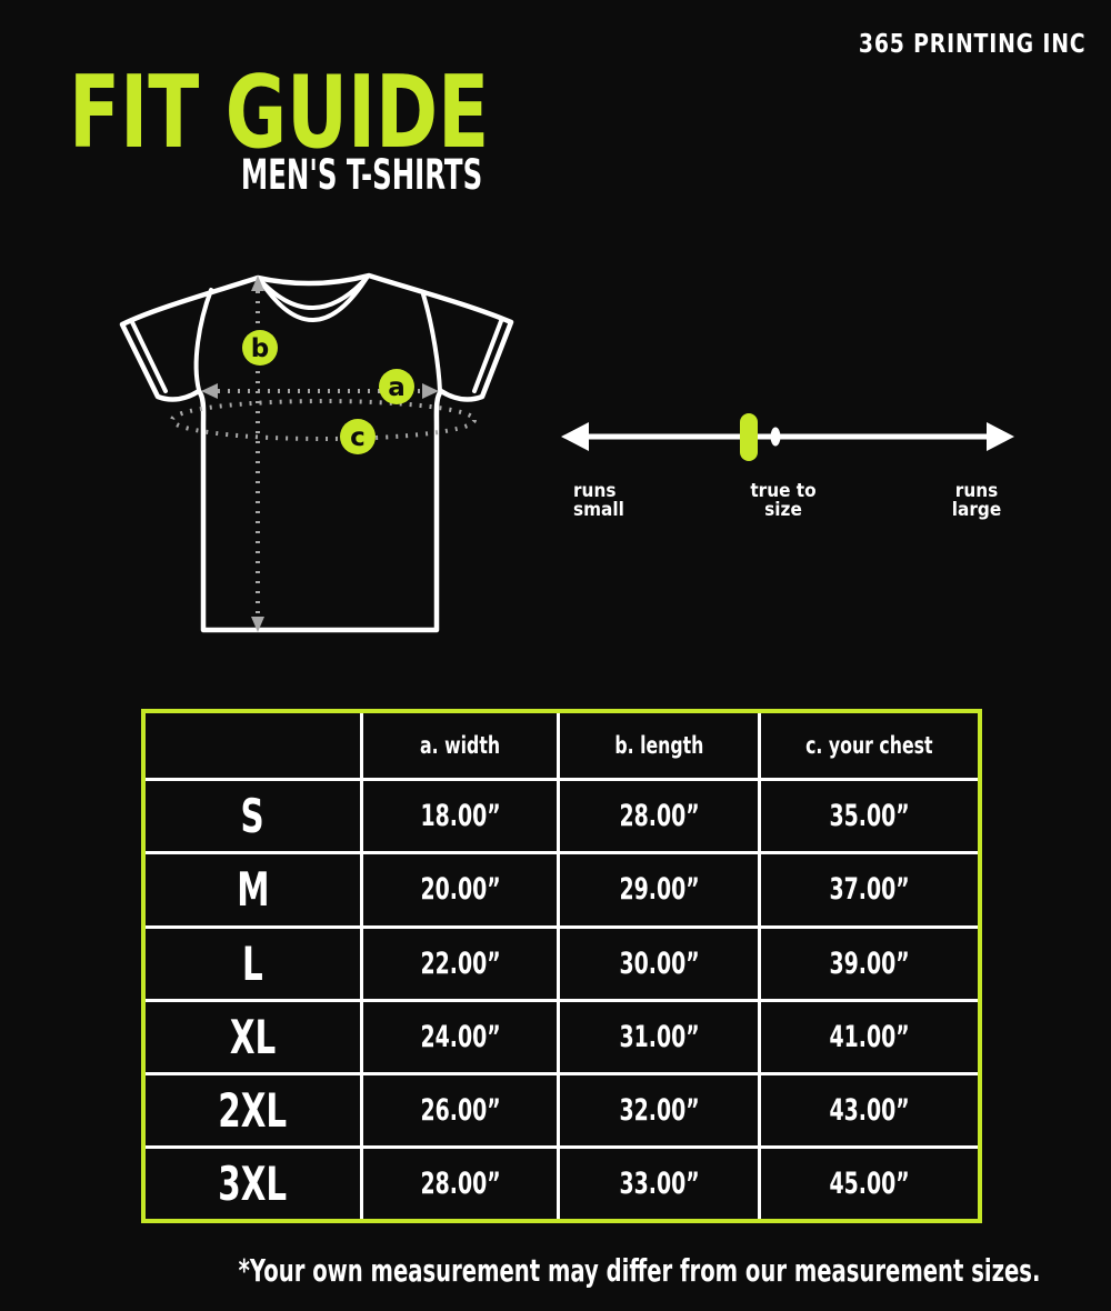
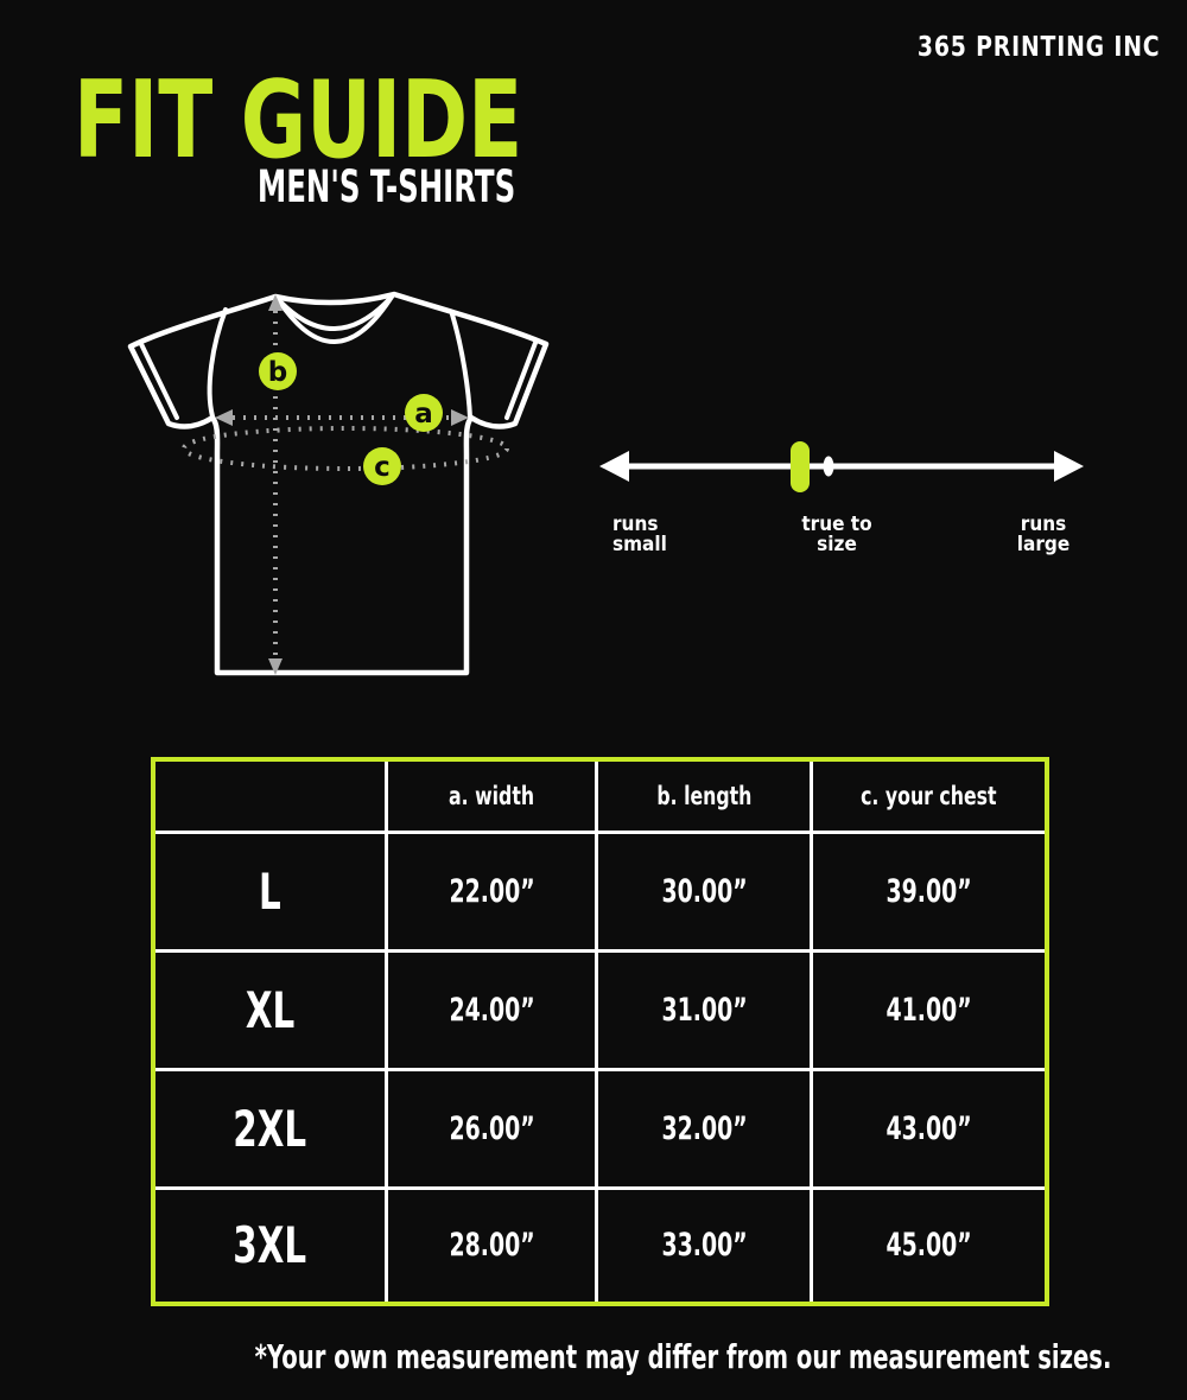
  365 PRINTING INC
  FIT GUIDE
  MEN'S T-SHIRTS
  b
  a
  c
  runs
  small
  true to
  size
  runs
  large
  	a. width	b. length	c. your chest
- S	18.00”	28.00”	35.00”
- M	20.00”	29.00”	37.00”
  L	22.00”	30.00”	39.00”
  XL	24.00”	31.00”	41.00”
  2XL	26.00”	32.00”	43.00”
  3XL	28.00”	33.00”	45.00”
  *Your own measurement may differ from our measurement sizes.
